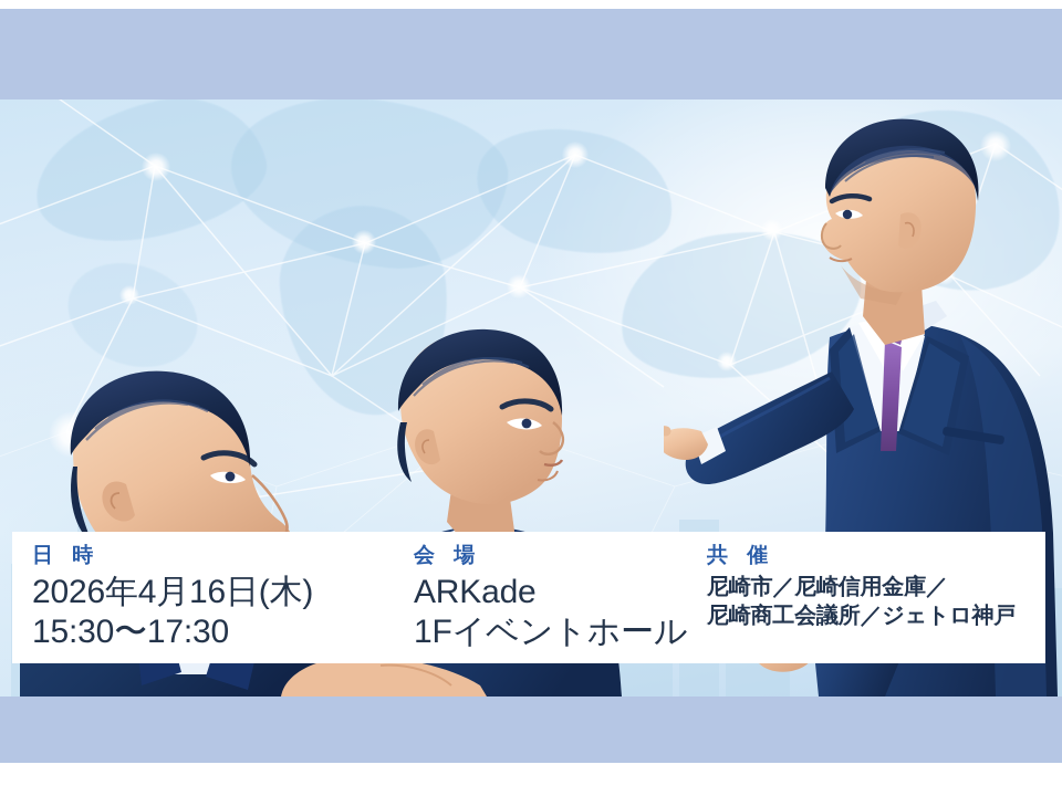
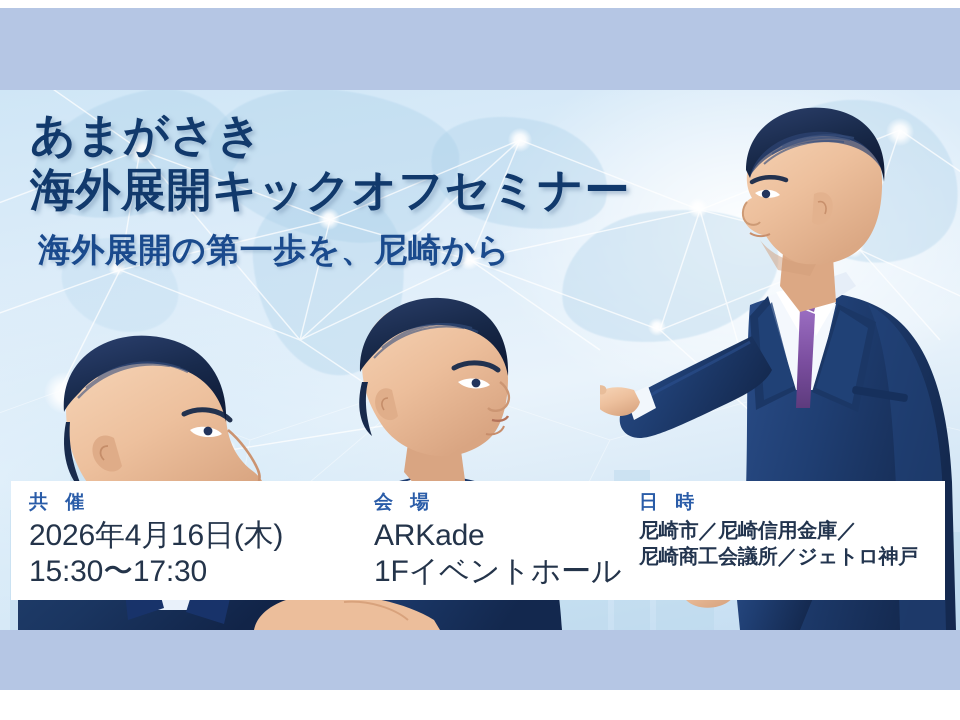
+ あまがさき
+ 海外展開キックオフセミナー
+ 海外展開の第一歩を、尼崎から
- 日 時
+ 共 催
  2026年4月16日(木)
  15:30〜17:30
  会 場
  ARKade
  1Fイベントホール
- 共 催
+ 日 時
  尼崎市／尼崎信用金庫／
  尼崎商工会議所／ジェトロ神戸
